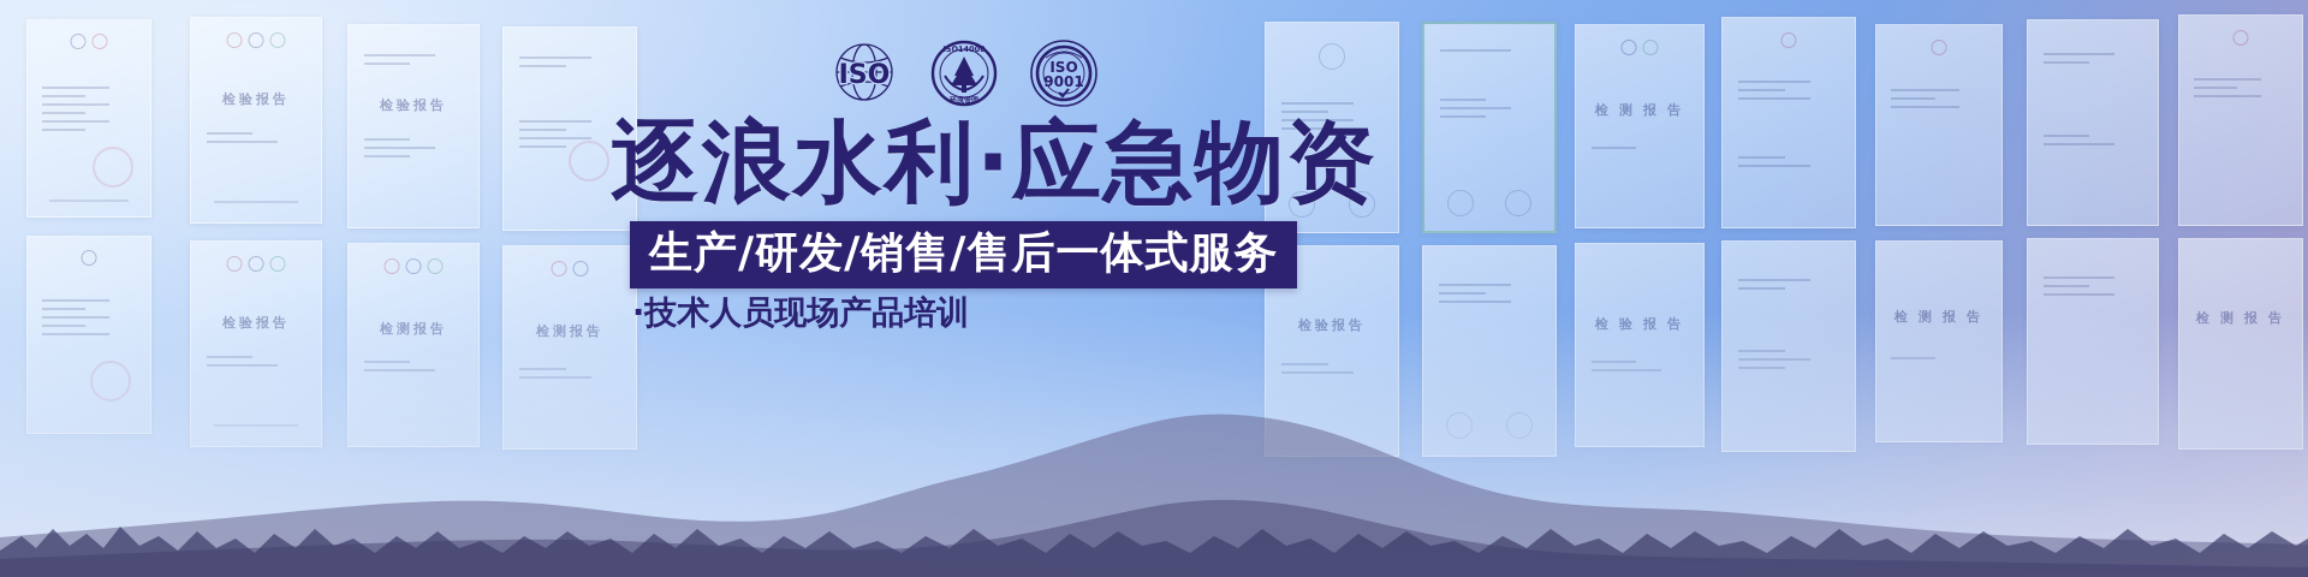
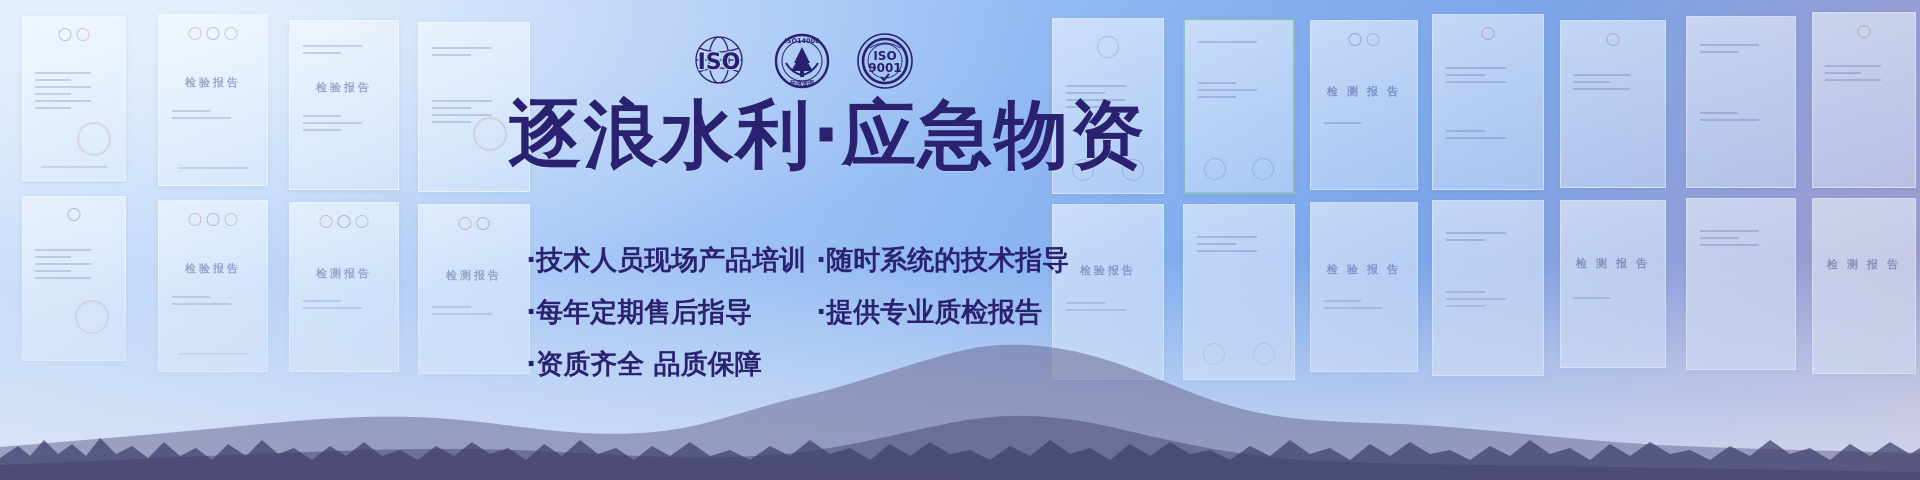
  检验报告
  检验报告
  检 测 报 告
  ISO
  ISO14000
  ISO
  9001
  逐浪水利·应急物资
- 生产/研发/销售/售后一体式服务
  ·技术人员现场产品培训
+ ·随时系统的技术指导
+ ·每年定期售后指导
+ ·提供专业质检报告
+ ·资质齐全 品质保障
